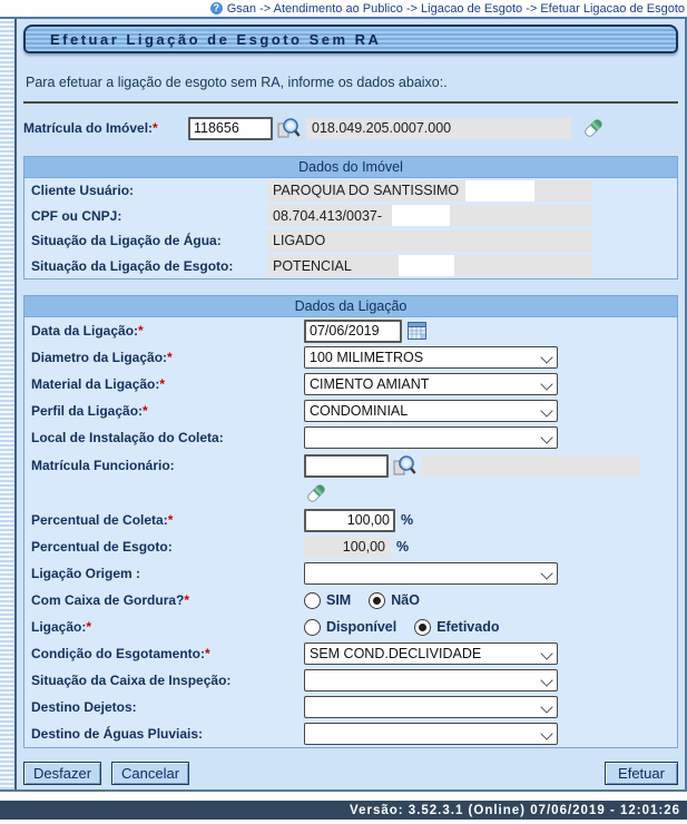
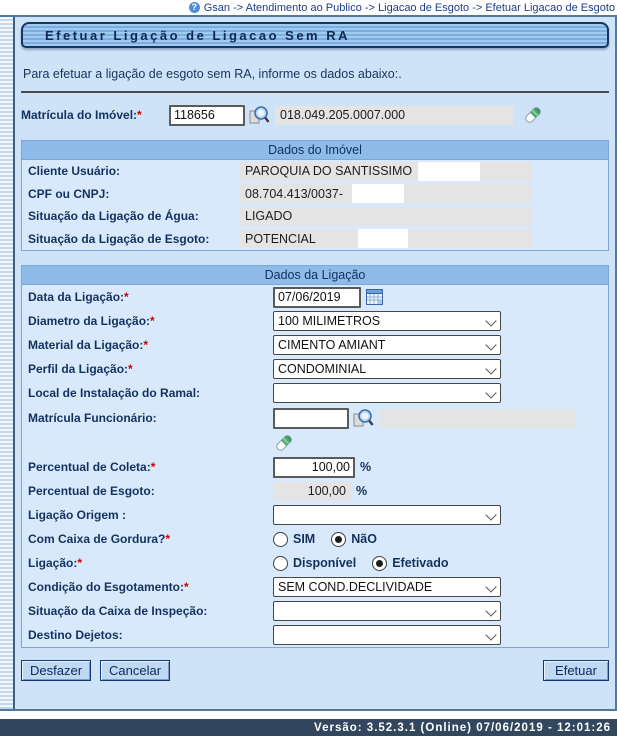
  ?
  Gsan -> Atendimento ao Publico -> Ligacao de Esgoto -> Efetuar Ligacao de Esgoto
- Efetuar Ligação de Esgoto Sem RA
+ Efetuar Ligação de Ligacao Sem RA
  Para efetuar a ligação de esgoto sem RA, informe os dados abaixo:.
  Matrícula do Imóvel:*
  118656
  018.049.205.0007.000
  Dados do Imóvel
  Cliente Usuário:
  PAROQUIA DO SANTISSIMO
  CPF ou CNPJ:
  08.704.413/0037-
  Situação da Ligação de Água:
  LIGADO
  Situação da Ligação de Esgoto:
  POTENCIAL
  Dados da Ligação
  Data da Ligação:*
  07/06/2019
  Diametro da Ligação:*
  100 MILIMETROS
  Material da Ligação:*
  CIMENTO AMIANT
  Perfil da Ligação:*
  CONDOMINIAL
- Local de Instalação do Coleta:
+ Local de Instalação do Ramal:
  Matrícula Funcionário:
  Percentual de Coleta:*
  100,00
  %
  Percentual de Esgoto:
  100,00
  %
  Ligação Origem :
  Com Caixa de Gordura?*
  SIM
  NãO
  Ligação:*
  Disponível
  Efetivado
  Condição do Esgotamento:*
  SEM COND.DECLIVIDADE
  Situação da Caixa de Inspeção:
  Destino Dejetos:
- Destino de Águas Pluviais:
  Desfazer
  Cancelar
  Efetuar
  Versão: 3.52.3.1 (Online) 07/06/2019 - 12:01:26
